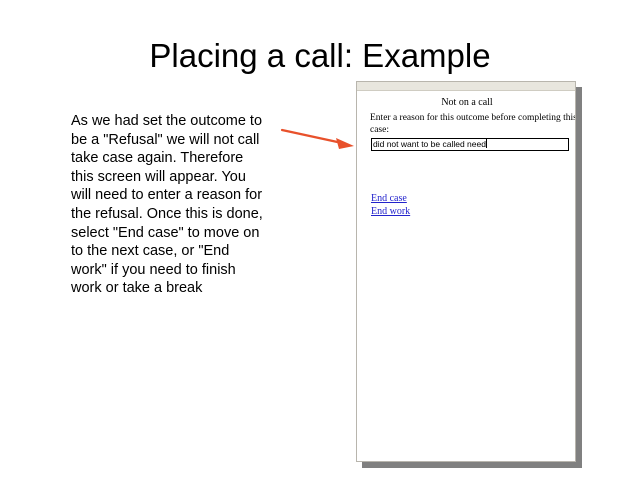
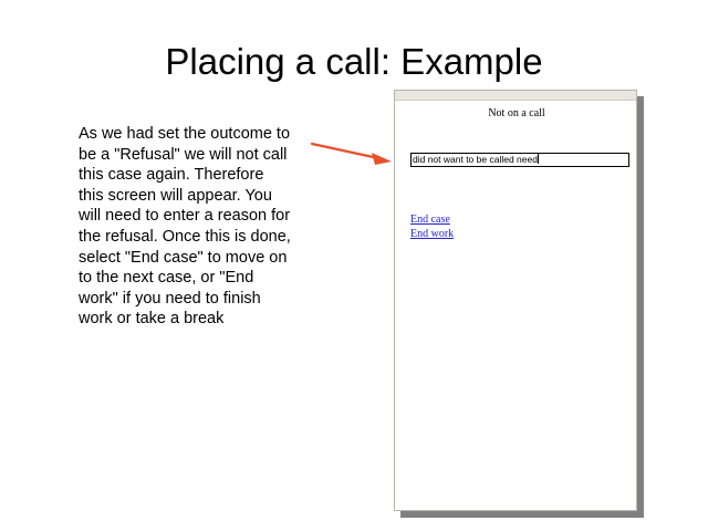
  Placing a call: Example
- As we had set the outcome to be a "Refusal" we will not call take case again. Therefore this screen will appear. You will need to enter a reason for the refusal. Once this is done, select "End case" to move on to the next case, or "End work" if you need to finish work or take a break
+ As we had set the outcome to be a "Refusal" we will not call this case again. Therefore this screen will appear. You will need to enter a reason for the refusal. Once this is done, select "End case" to move on to the next case, or "End work" if you need to finish work or take a break
  Not on a call
- Enter a reason for this outcome before completing this case:
  did not want to be called need
  End case
  End work
